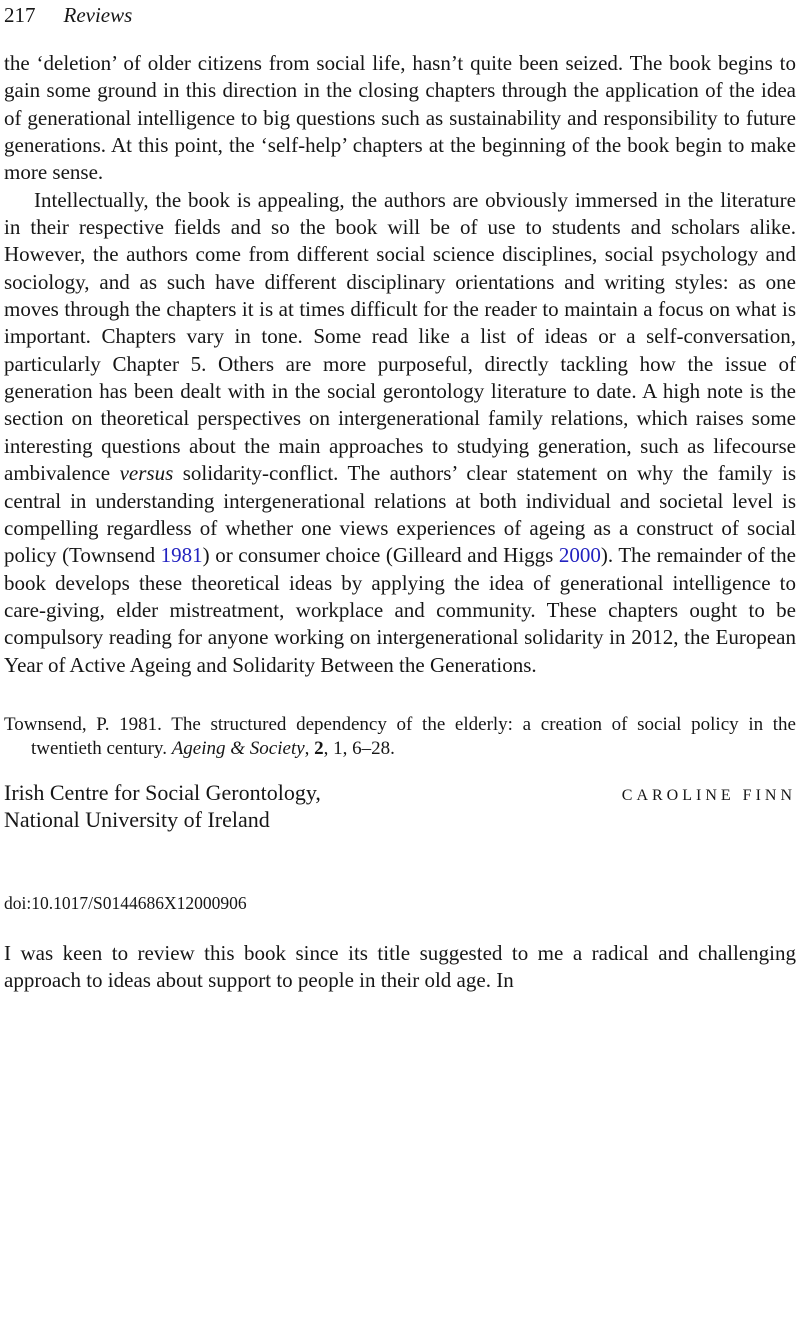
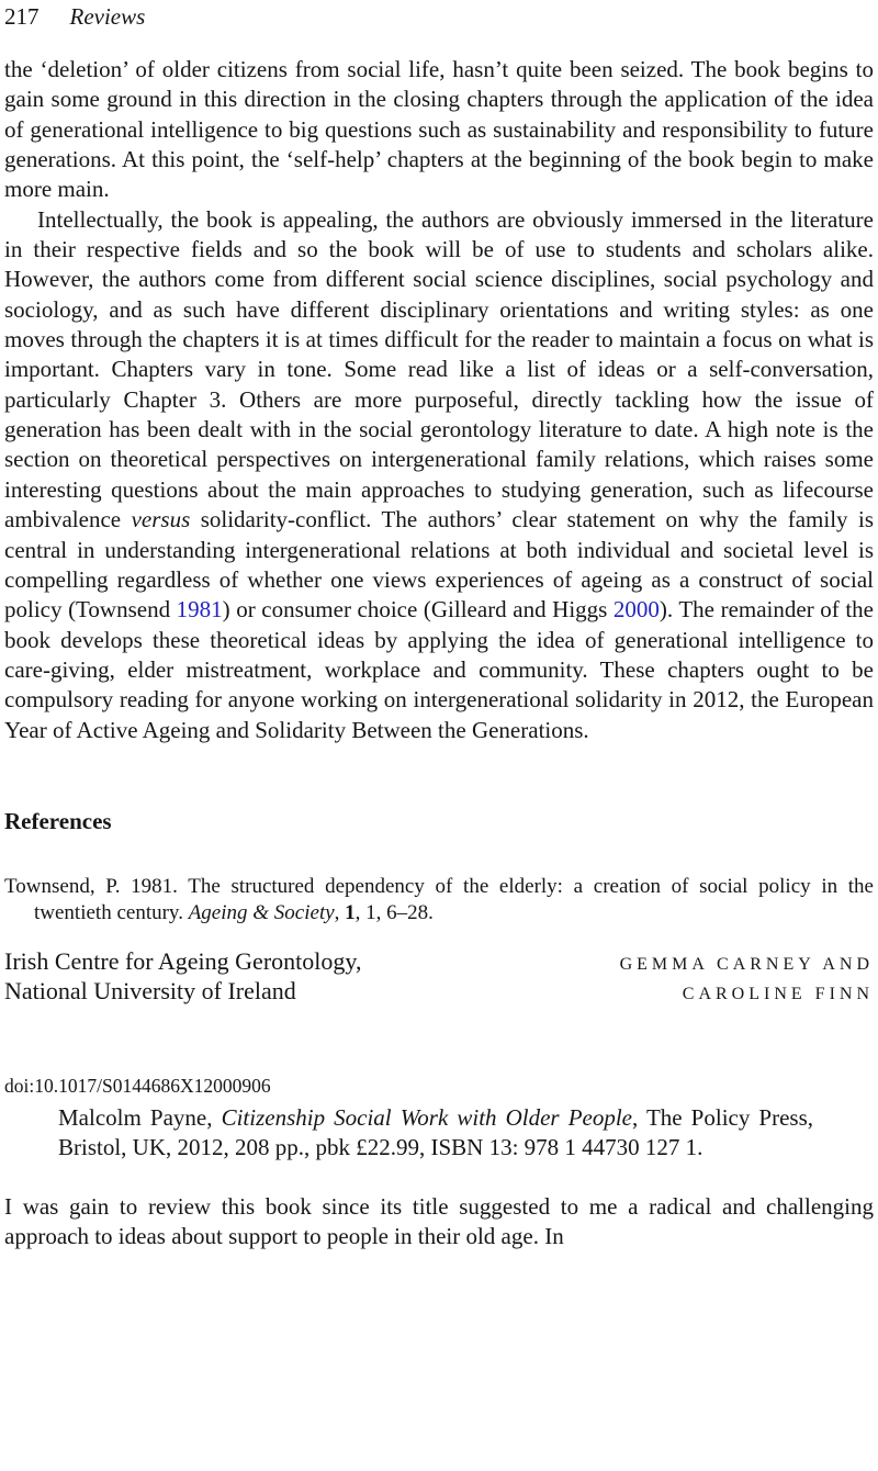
  217
  Reviews
- the ‘deletion’ of older citizens from social life, hasn’t quite been seized. The book begins to gain some ground in this direction in the closing chapters through the application of the idea of generational intelligence to big questions such as sustainability and responsibility to future generations. At this point, the ‘self-help’ chapters at the beginning of the book begin to make more sense.
+ the ‘deletion’ of older citizens from social life, hasn’t quite been seized. The book begins to gain some ground in this direction in the closing chapters through the application of the idea of generational intelligence to big questions such as sustainability and responsibility to future generations. At this point, the ‘self-help’ chapters at the beginning of the book begin to make more main.
- Intellectually, the book is appealing, the authors are obviously immersed in the literature in their respective fields and so the book will be of use to students and scholars alike. However, the authors come from different social science disciplines, social psychology and sociology, and as such have different disciplinary orientations and writing styles: as one moves through the chapters it is at times difficult for the reader to maintain a focus on what is important. Chapters vary in tone. Some read like a list of ideas or a self-conversation, particularly Chapter 5. Others are more purposeful, directly tackling how the issue of generation has been dealt with in the social gerontology literature to date. A high note is the section on theoretical perspectives on intergenerational family relations, which raises some interesting questions about the main approaches to studying generation, such as lifecourse ambivalence versus solidarity-conflict. The authors’ clear statement on why the family is central in understanding intergenerational relations at both individual and societal level is compelling regardless of whether one views experiences of ageing as a construct of social policy (Townsend 1981) or consumer choice (Gilleard and Higgs 2000). The remainder of the book develops these theoretical ideas by applying the idea of generational intelligence to care-giving, elder mistreatment, workplace and community. These chapters ought to be compulsory reading for anyone working on intergenerational solidarity in 2012, the European Year of Active Ageing and Solidarity Between the Generations.
+ Intellectually, the book is appealing, the authors are obviously immersed in the literature in their respective fields and so the book will be of use to students and scholars alike. However, the authors come from different social science disciplines, social psychology and sociology, and as such have different disciplinary orientations and writing styles: as one moves through the chapters it is at times difficult for the reader to maintain a focus on what is important. Chapters vary in tone. Some read like a list of ideas or a self-conversation, particularly Chapter 3. Others are more purposeful, directly tackling how the issue of generation has been dealt with in the social gerontology literature to date. A high note is the section on theoretical perspectives on intergenerational family relations, which raises some interesting questions about the main approaches to studying generation, such as lifecourse ambivalence versus solidarity-conflict. The authors’ clear statement on why the family is central in understanding intergenerational relations at both individual and societal level is compelling regardless of whether one views experiences of ageing as a construct of social policy (Townsend 1981) or consumer choice (Gilleard and Higgs 2000). The remainder of the book develops these theoretical ideas by applying the idea of generational intelligence to care-giving, elder mistreatment, workplace and community. These chapters ought to be compulsory reading for anyone working on intergenerational solidarity in 2012, the European Year of Active Ageing and Solidarity Between the Generations.
+ References
- Townsend, P. 1981. The structured dependency of the elderly: a creation of social policy in the twentieth century. Ageing & Society, 2, 1, 6–28.
+ Townsend, P. 1981. The structured dependency of the elderly: a creation of social policy in the twentieth century. Ageing & Society, 1, 1, 6–28.
- Irish Centre for Social Gerontology,
+ Irish Centre for Ageing Gerontology,
  National University of Ireland
+ GEMMA CARNEY AND
  CAROLINE FINN
  doi:10.1017/S0144686X12000906
+ Malcolm Payne, Citizenship Social Work with Older People, The Policy Press, Bristol, UK, 2012, 208 pp., pbk £22.99, ISBN 13: 978 1 44730 127 1.
- I was keen to review this book since its title suggested to me a radical and challenging approach to ideas about support to people in their old age. In
+ I was gain to review this book since its title suggested to me a radical and challenging approach to ideas about support to people in their old age. In
